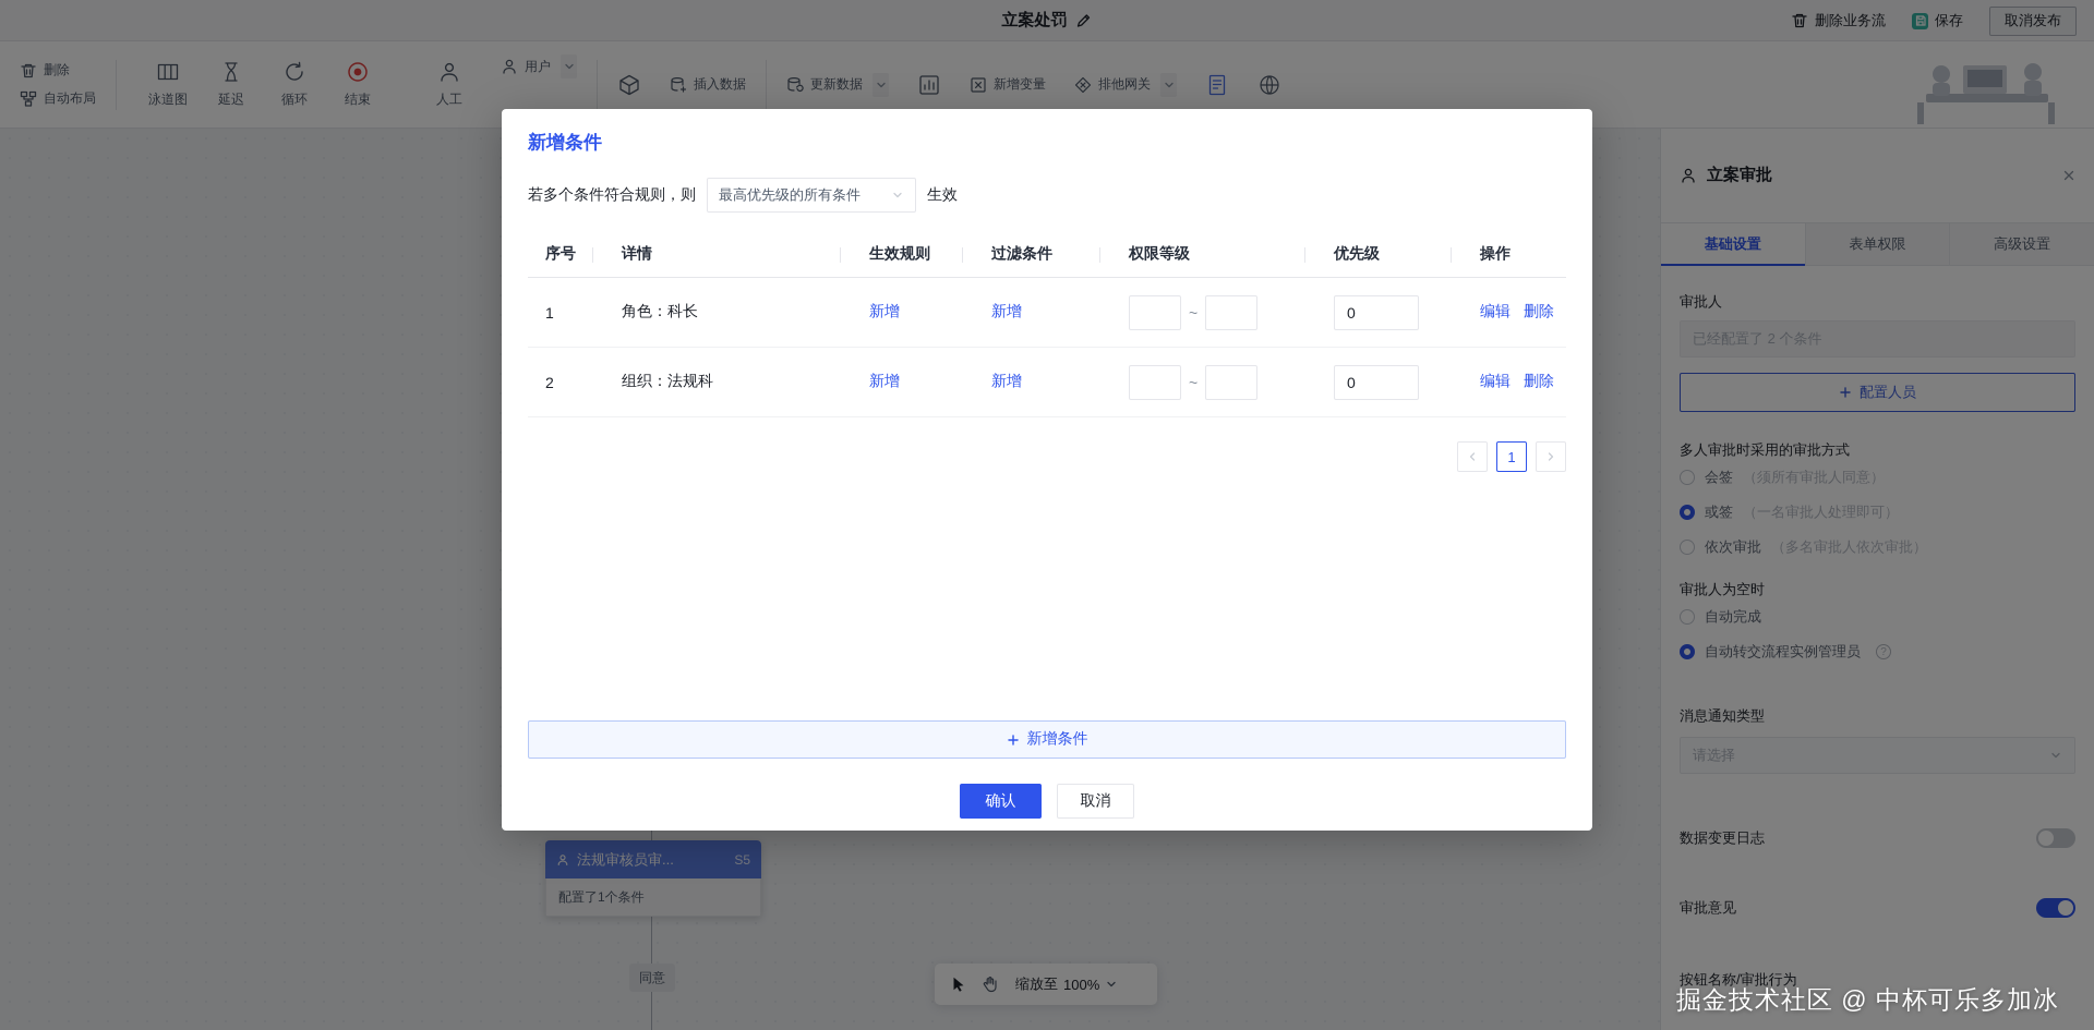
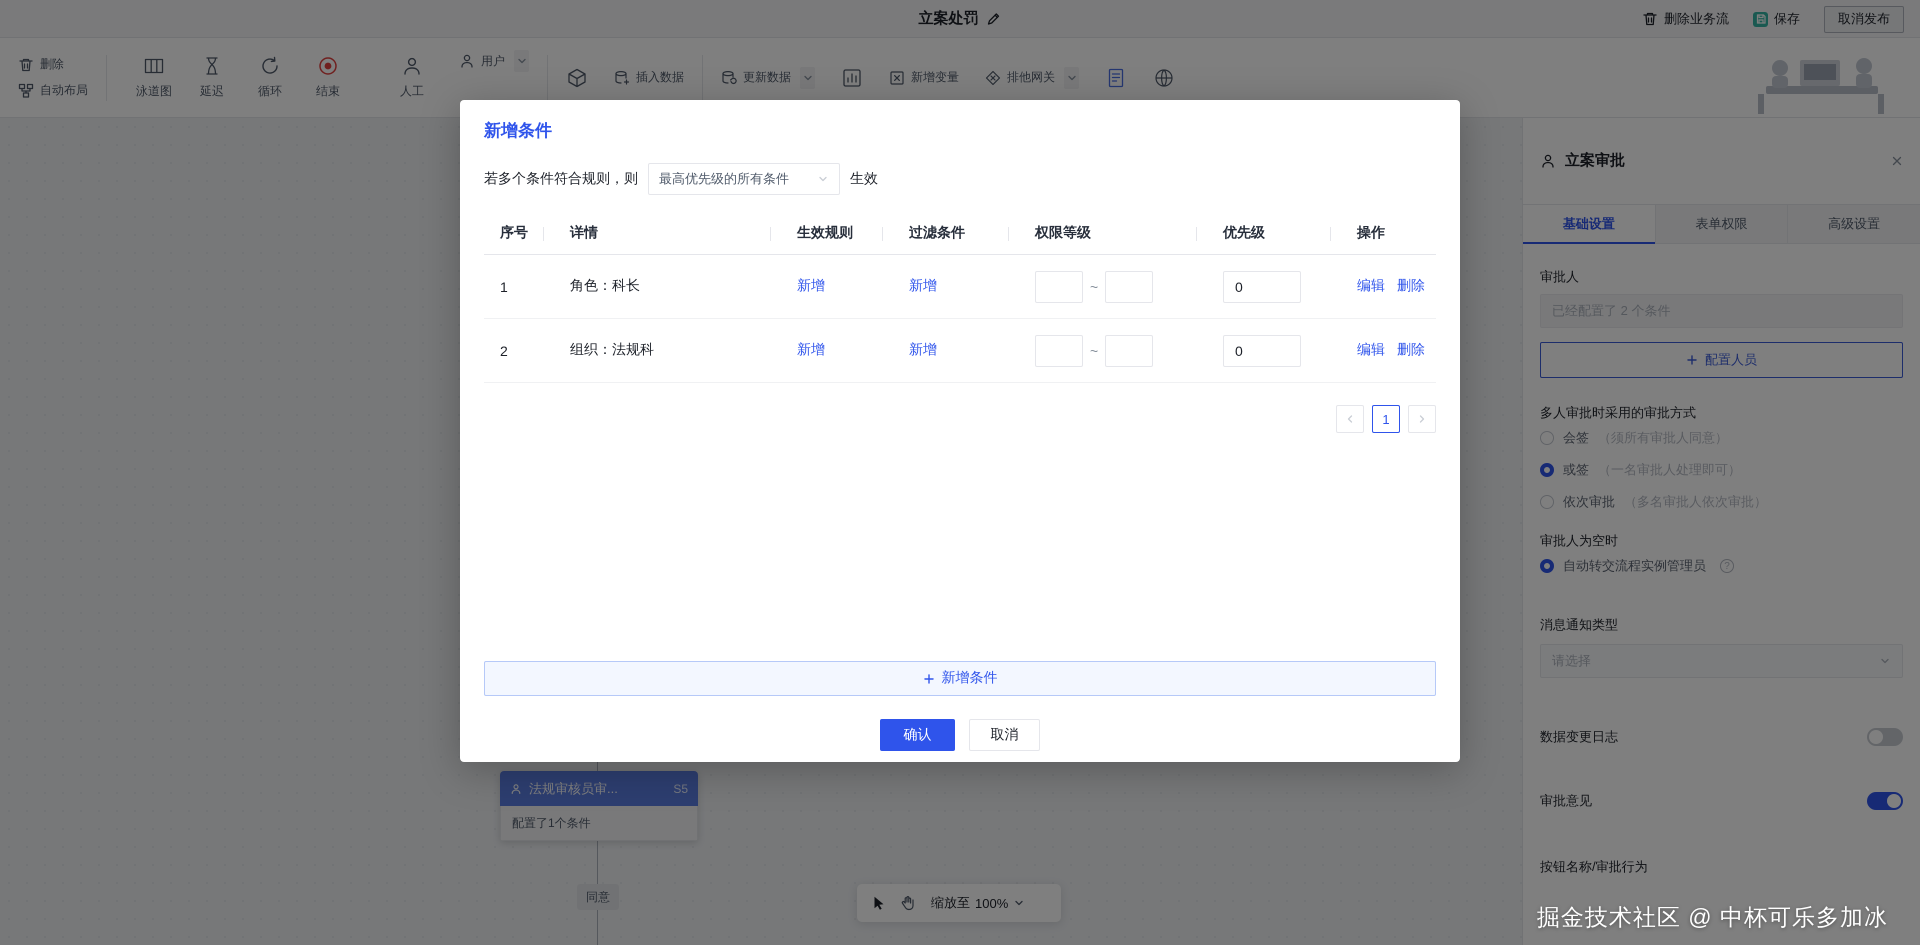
  立案处罚
  删除业务流
  保存
  取消发布
  删除
  自动布局
  泳道图
  延迟
  循环
  结束
  人工
  用户
  插入数据
  更新数据
  新增变量
  排他网关
  法规审核员审...
  S5
  配置了1个条件
  同意
  缩放至
  100%
  立案审批
  基础设置
  表单权限
  高级设置
  审批人
  已经配置了 2 个条件
  配置人员
  多人审批时采用的审批方式
  会签
  （须所有审批人同意）
  或签
  （一名审批人处理即可）
  依次审批
  （多名审批人依次审批）
  审批人为空时
- 自动完成
  自动转交流程实例管理员
  ?
  消息通知类型
  请选择
  数据变更日志
  审批意见
  按钮名称/审批行为
  新增条件
  若多个条件符合规则，则
  最高优先级的所有条件
  生效
  序号
  详情
  生效规则
  过滤条件
  权限等级
  优先级
  操作
  1
  角色：科长
  新增
  新增
  ~
  0
  编辑
  删除
  2
  组织：法规科
  新增
  新增
  ~
  0
  编辑
  删除
  1
  新增条件
  确认
  取消
  掘金技术社区 @ 中杯可乐多加冰
